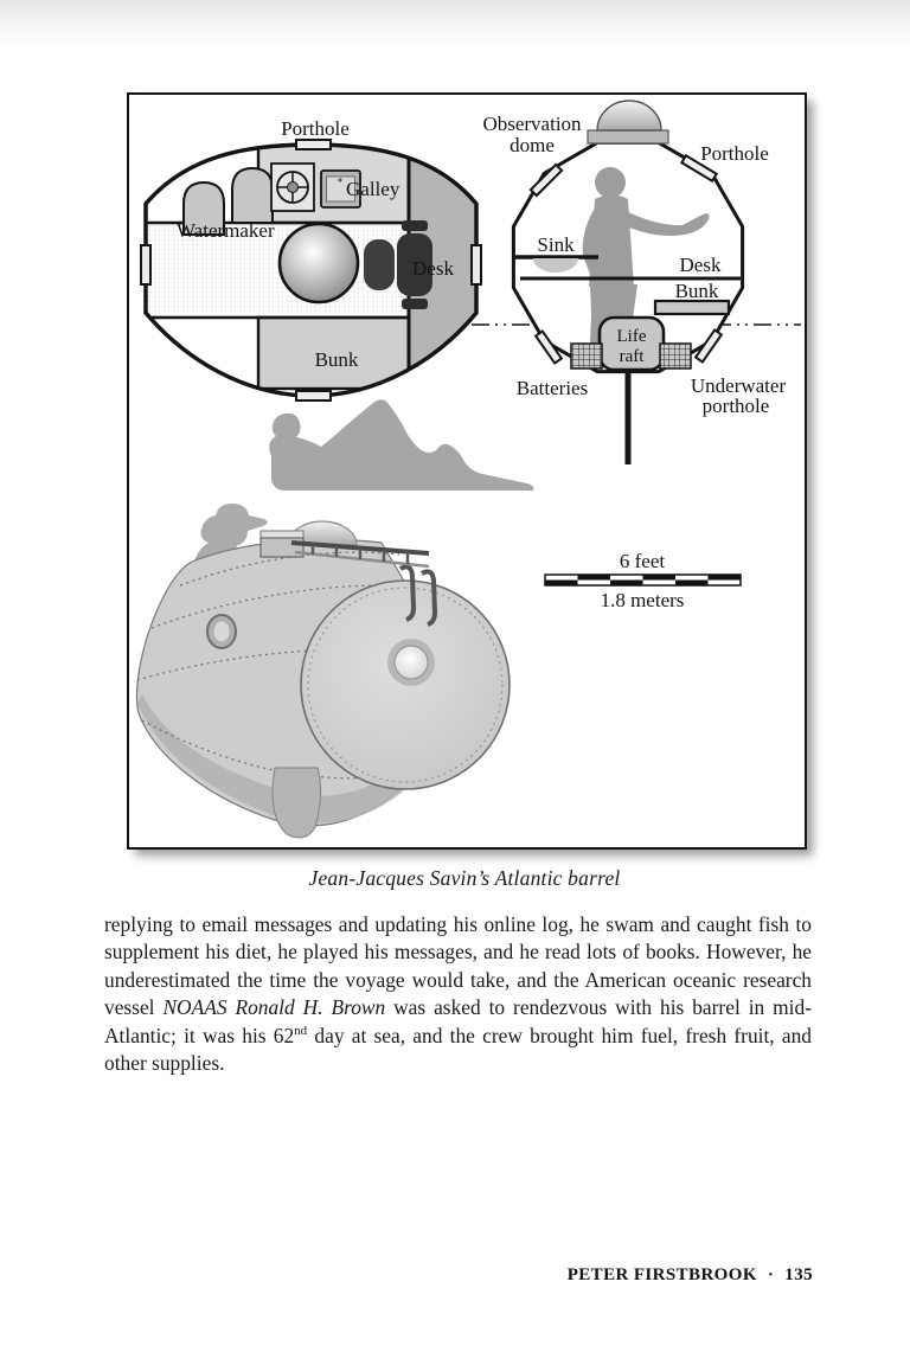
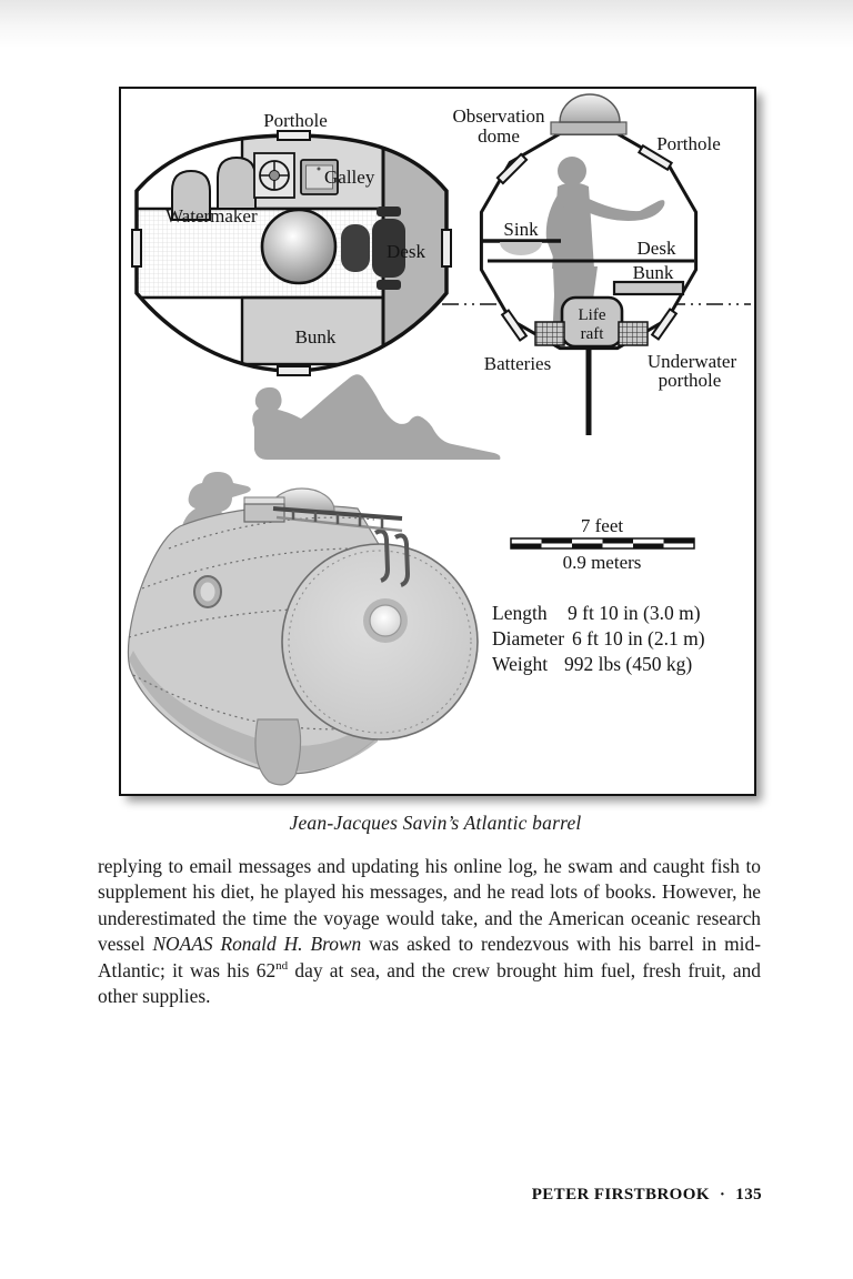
  Porthole
  Galley
  Watermaker
  Desk
  Bunk
  Observation
  dome
  Porthole
  Sink
  Desk
  Bunk
  Life
  raft
  Batteries
  Underwater
  porthole
- 6 feet
+ 7 feet
- 1.8 meters
+ 0.9 meters
+ Length
+ 9 ft 10 in (3.0 m)
+ Diameter
+ 6 ft 10 in (2.1 m)
+ Weight
+ 992 lbs (450 kg)
  Jean-Jacques Savin’s Atlantic barrel
  replying to email messages and updating his online log, he swam and caught fish to supplement his diet, he played his messages, and he read lots of books. However, he underestimated the time the voyage would take, and the American oceanic research vessel NOAAS Ronald H. Brown was asked to rendezvous with his barrel in mid-Atlantic; it was his 62nd day at sea, and the crew brought him fuel, fresh fruit, and other supplies.
  PETER FIRSTBROOK
  ·
  135
